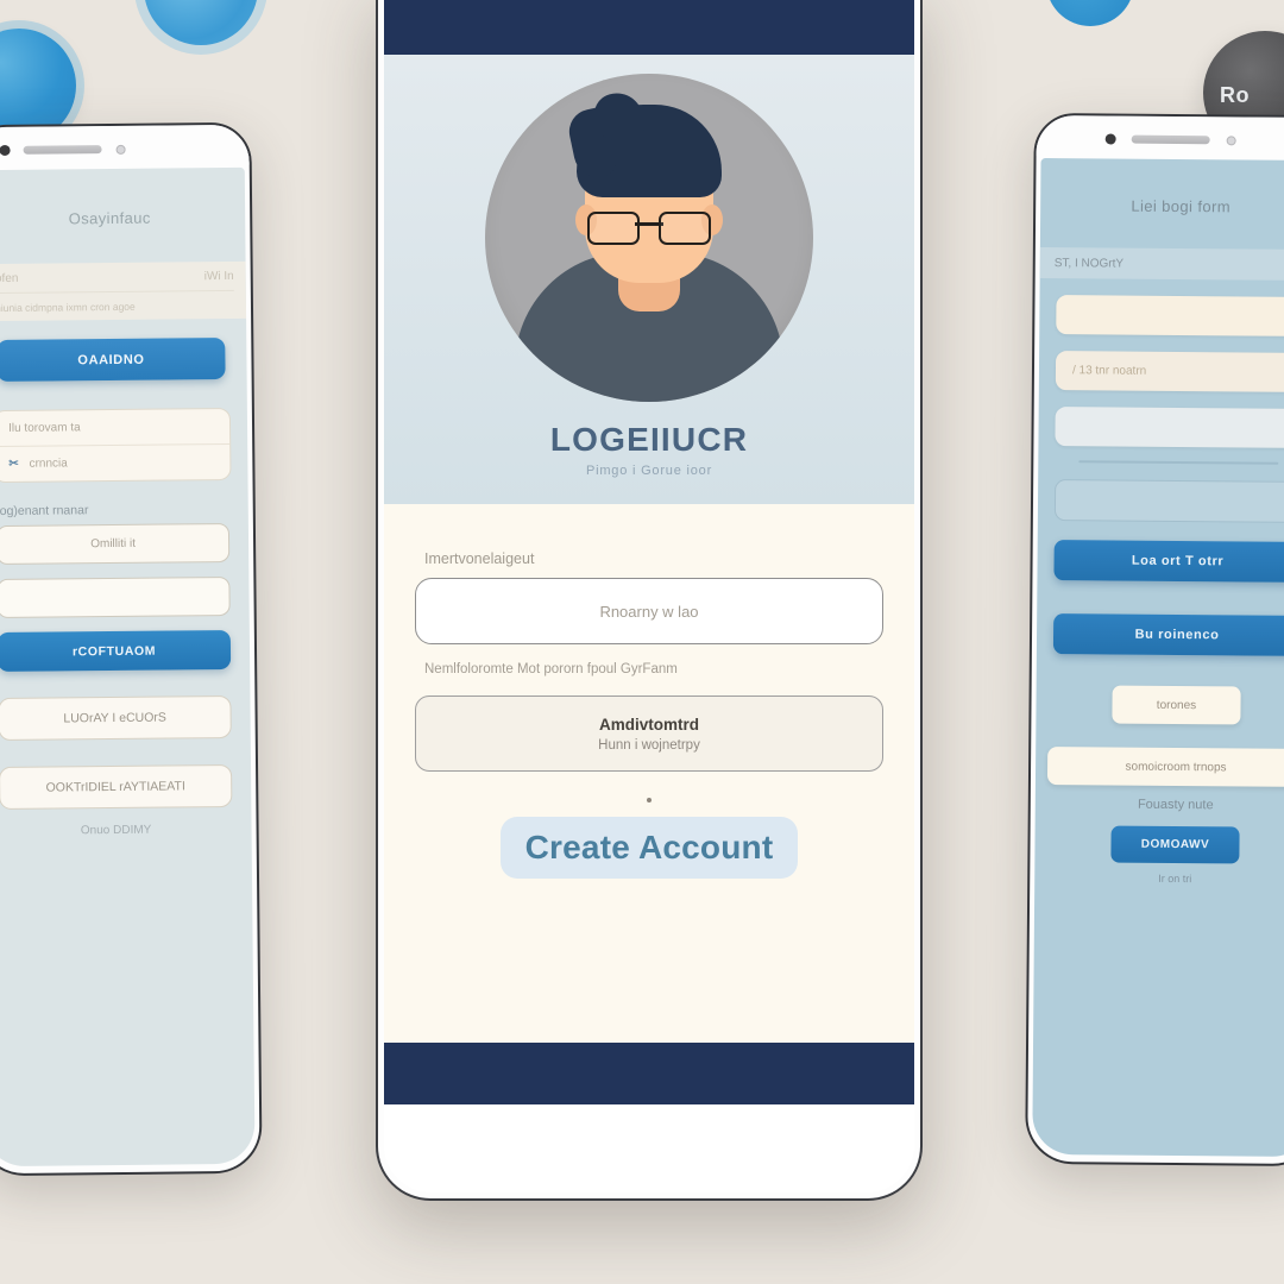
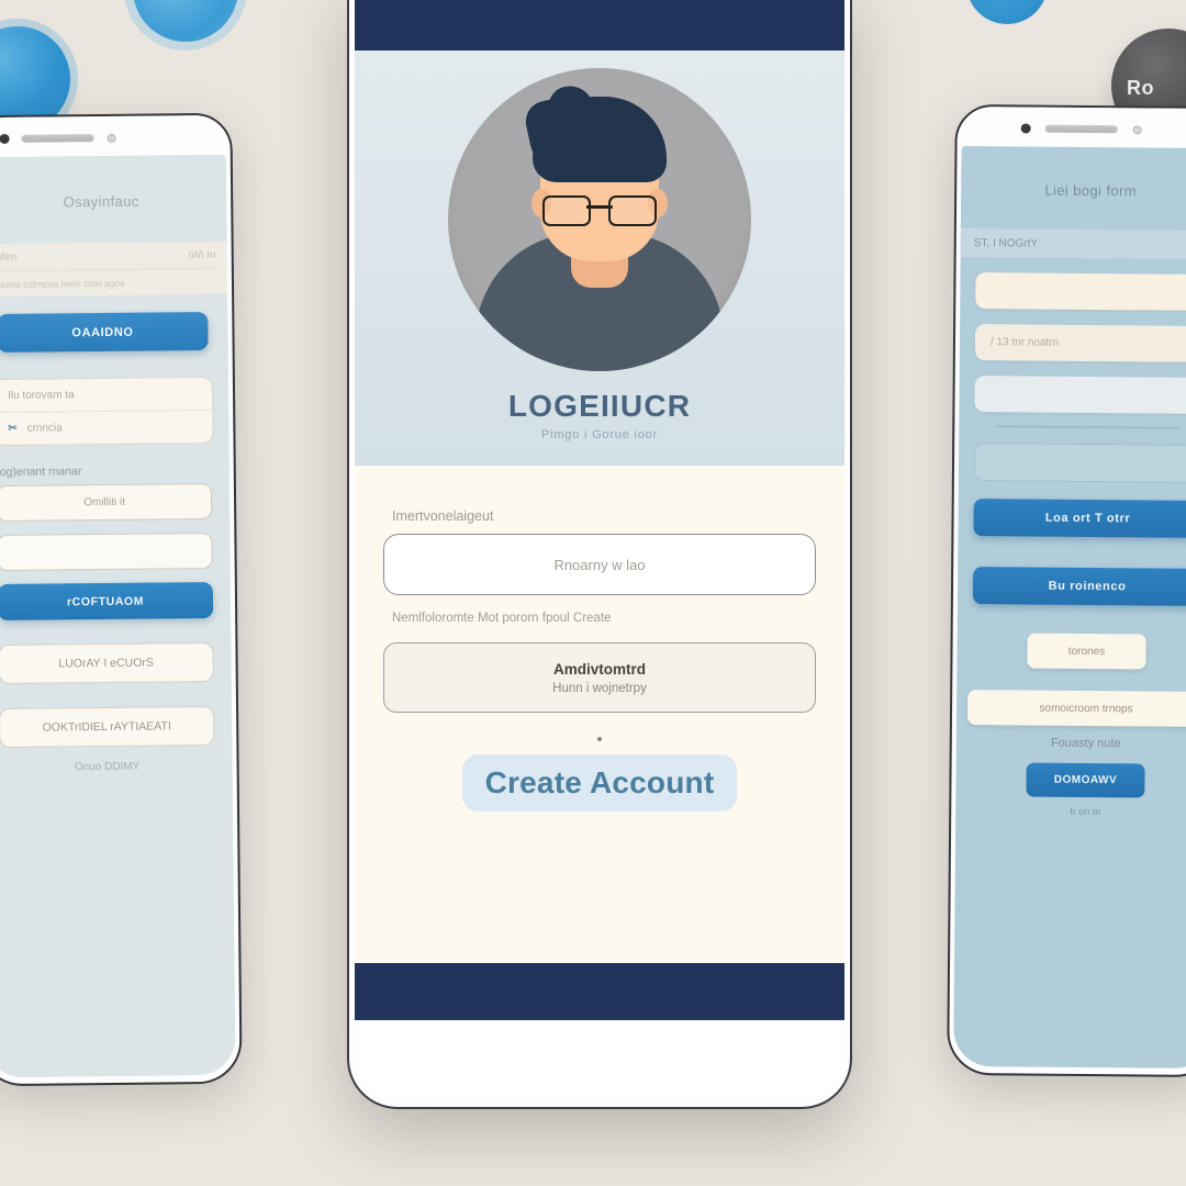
  Ro
  Osayinfauc
  iWi In
  iunia cidmpna ixmn cron agoe
  OAAIDNO
  Ilu torovam ta
  ✂ crnncia
  og)enant rnanar
  Omilliti it
  rCOFTUAOM
  LUOrAY I eCUOrS
  OOKTrIDIEL rAYTIAEATI
  Onuo DDIMY
  LOGEIIUCR
  Pimgo i Gorue ioor
  Imertvonelaigeut
  Rnoarny w lao
- Nemlfoloromte Mot pororn fpoul GyrFanm
+ Nemlfoloromte Mot pororn fpoul Create
  Amdivtomtrd
  Hunn i wojnetrpy
  Create Account
  Liei bogi form
  ST, I NOGrtY
  / 13 tnr noatrn
  Loa ort T otrr
  Bu roinenco
  torones
  somoicroom trnops
  Fouasty nute
  DOMOAWV
  Ir on tri
